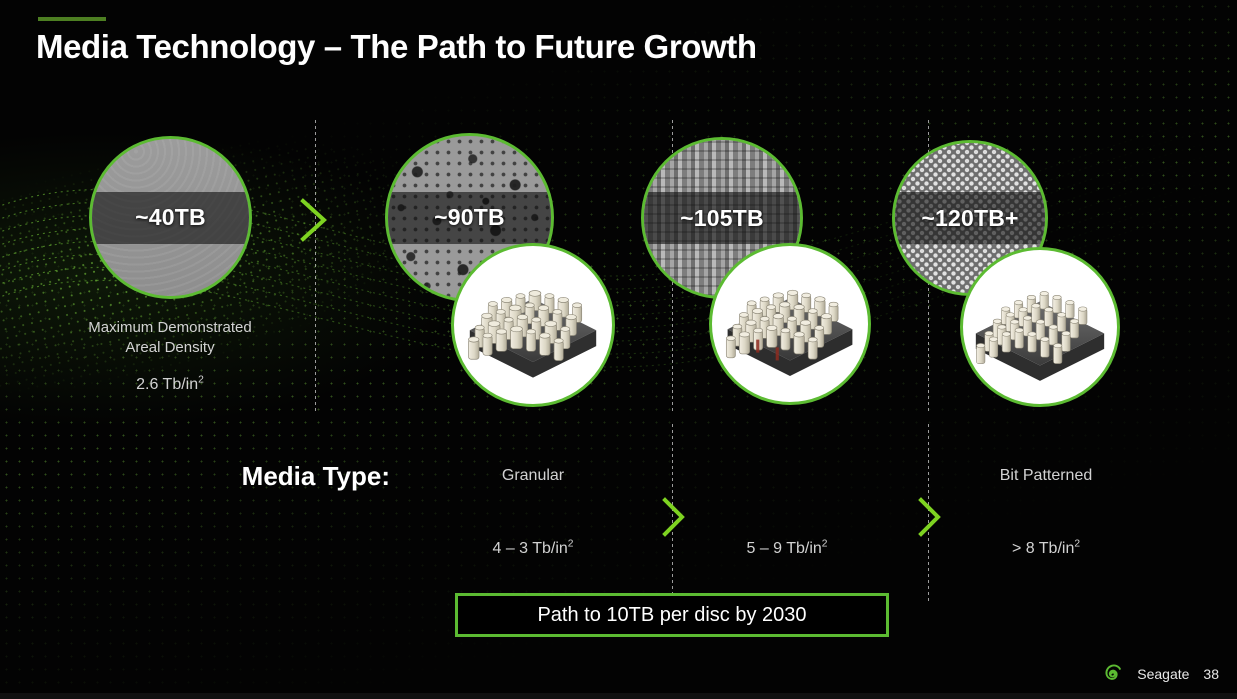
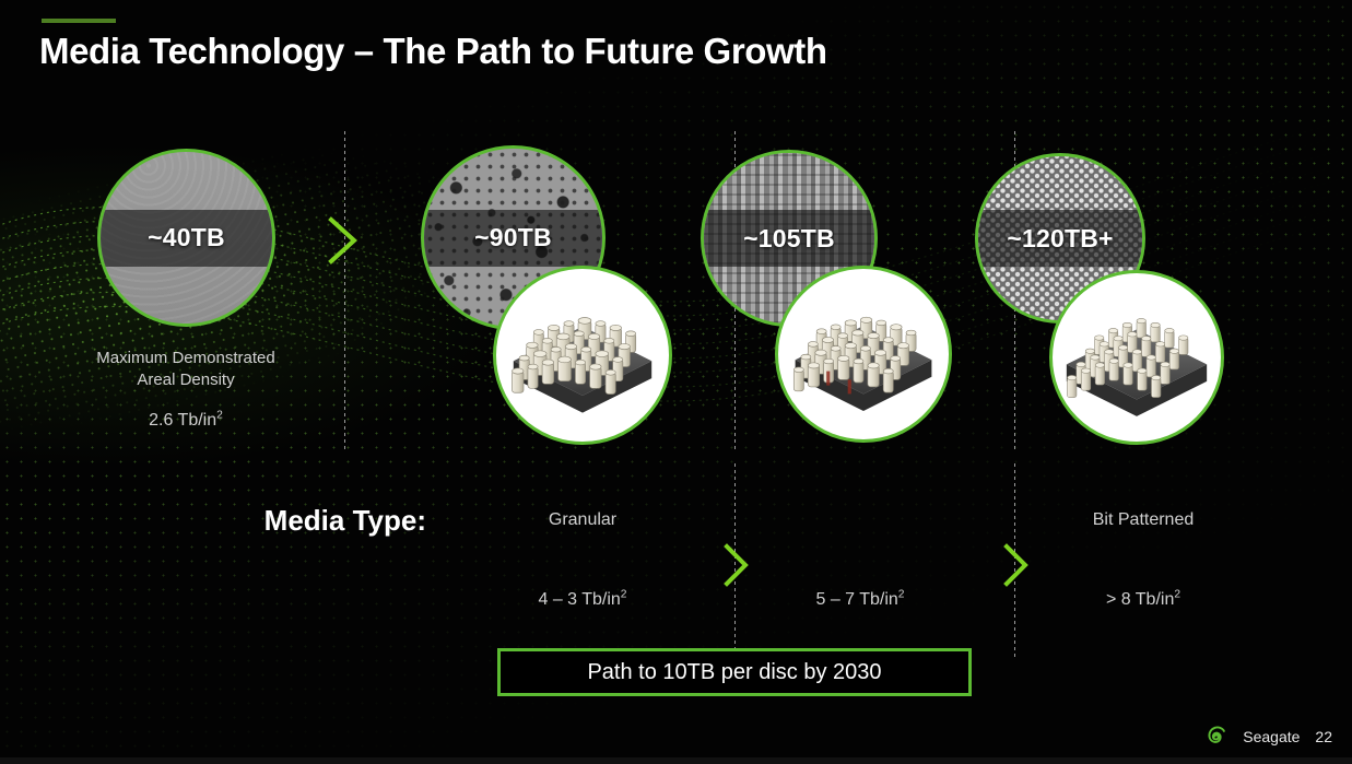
  Media Technology – The Path to Future Growth
  ~40TB
  Maximum Demonstrated
  Areal Density
  2.6 Tb/in2
  ~90TB
  ~105TB
  ~120TB+
  Media Type:
  Granular
  Bit Patterned
  4 – 3 Tb/in2
- 5 – 9 Tb/in2
+ 5 – 7 Tb/in2
  > 8 Tb/in2
  Path to 10TB per disc by 2030
  Seagate
- 38
+ 22
